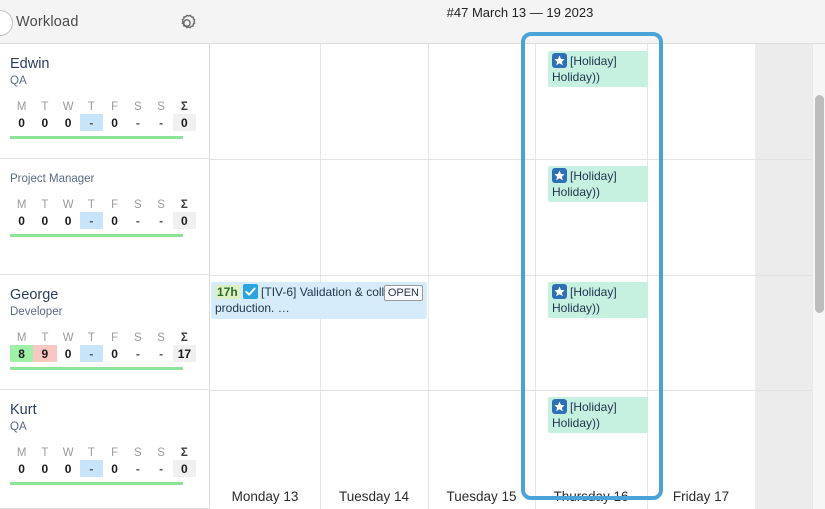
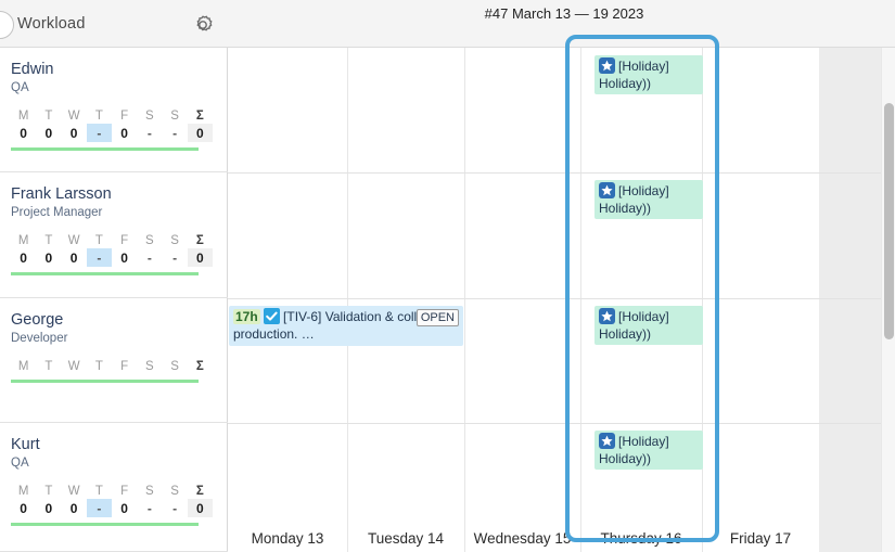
  Workload
  Edwin
  QA
  M	T	W	T	F	S	S	Σ
  0	0	0	-	0	-	-	0
+ Frank Larsson
  Project Manager
  M	T	W	T	F	S	S	Σ
  0	0	0	-	0	-	-	0
  George
  Developer
  M	T	W	T	F	S	S	Σ
- 8	9	0	-	0	-	-	17
  Kurt
  QA
  M	T	W	T	F	S	S	Σ
  0	0	0	-	0	-	-	0
  Monday 13
  Tuesday 14
- Tuesday 15
+ Wednesday 15
  Thursday 16
  Friday 17
  [Holiday] Holiday))
  [Holiday] Holiday))
  [Holiday] Holiday))
  17h [TIV-6] Validation & coll production. …
  OPEN
  [Holiday] Holiday))
  #47 March 13 — 19 2023
